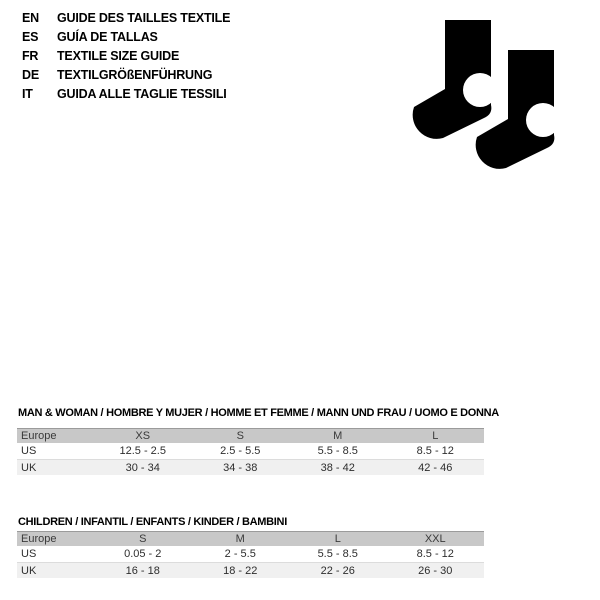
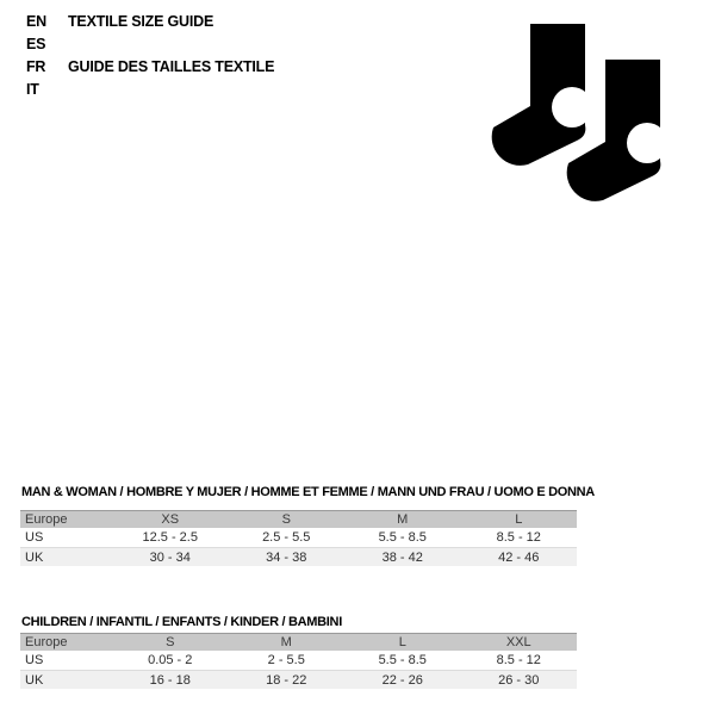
  EN
- GUIDE DES TAILLES TEXTILE
+ TEXTILE SIZE GUIDE
  ES
- GUÍA DE TALLAS
  FR
- TEXTILE SIZE GUIDE
+ GUIDE DES TAILLES TEXTILE
- DE
- TEXTILGRÖßENFÜHRUNG
  IT
- GUIDA ALLE TAGLIE TESSILI
  MAN & WOMAN / HOMBRE Y MUJER / HOMME ET FEMME / MANN UND FRAU / UOMO E DONNA
  Europe
  XS
  S
  M
  L
  US
  12.5 - 2.5
  2.5 - 5.5
  5.5 - 8.5
  8.5 - 12
  UK
  30 - 34
  34 - 38
  38 - 42
  42 - 46
  CHILDREN / INFANTIL / ENFANTS / KINDER / BAMBINI
  Europe
  S
  M
  L
  XXL
  US
  0.05 - 2
  2 - 5.5
  5.5 - 8.5
  8.5 - 12
  UK
  16 - 18
  18 - 22
  22 - 26
  26 - 30
